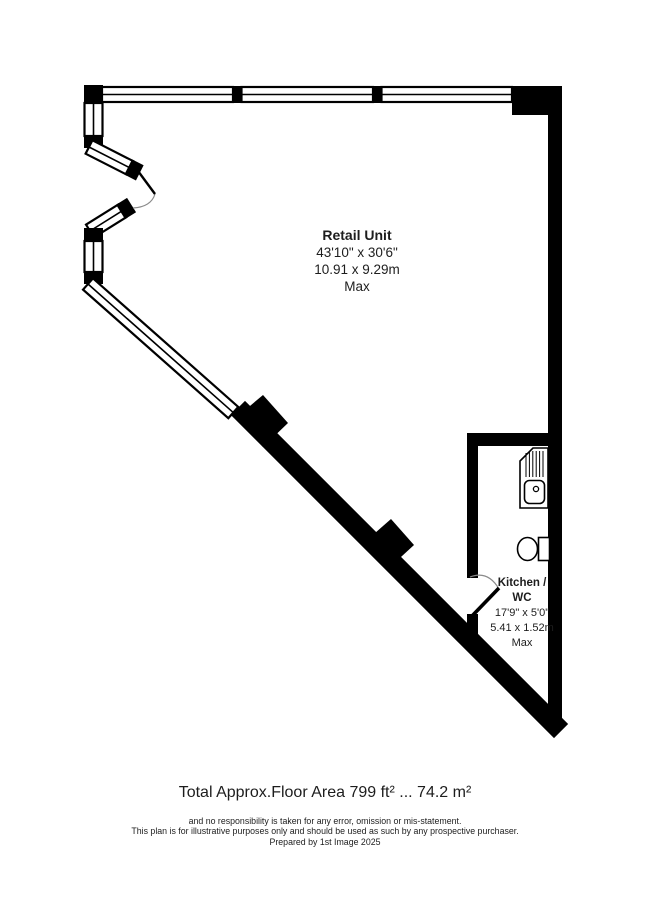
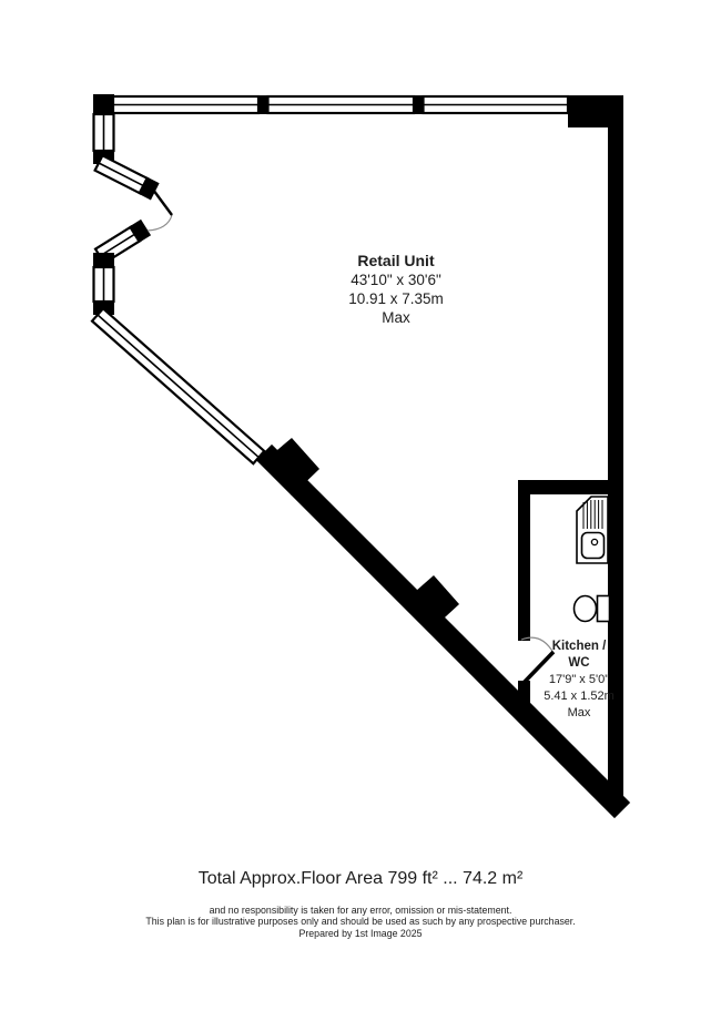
  Retail Unit
  43'10" x 30'6"
- 10.91 x 9.29m
+ 10.91 x 7.35m
  Max
  Kitchen /
  WC
  17'9" x 5'0"
  5.41 x 1.52m
  Max
  Total Approx.Floor Area 799 ft² ... 74.2 m²
  and no responsibility is taken for any error, omission or mis-statement.
  This plan is for illustrative purposes only and should be used as such by any prospective purchaser.
  Prepared by 1st Image 2025
